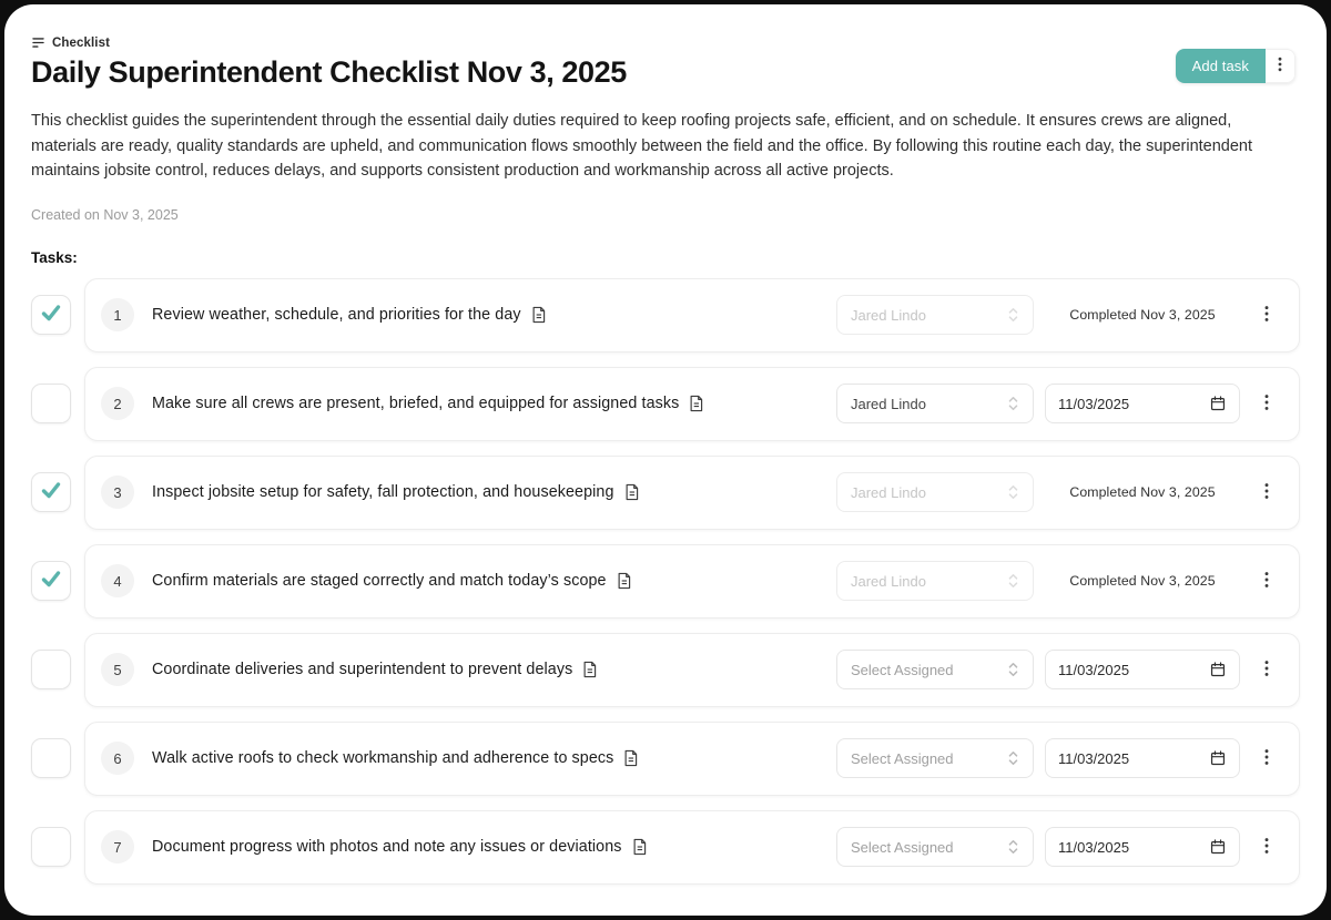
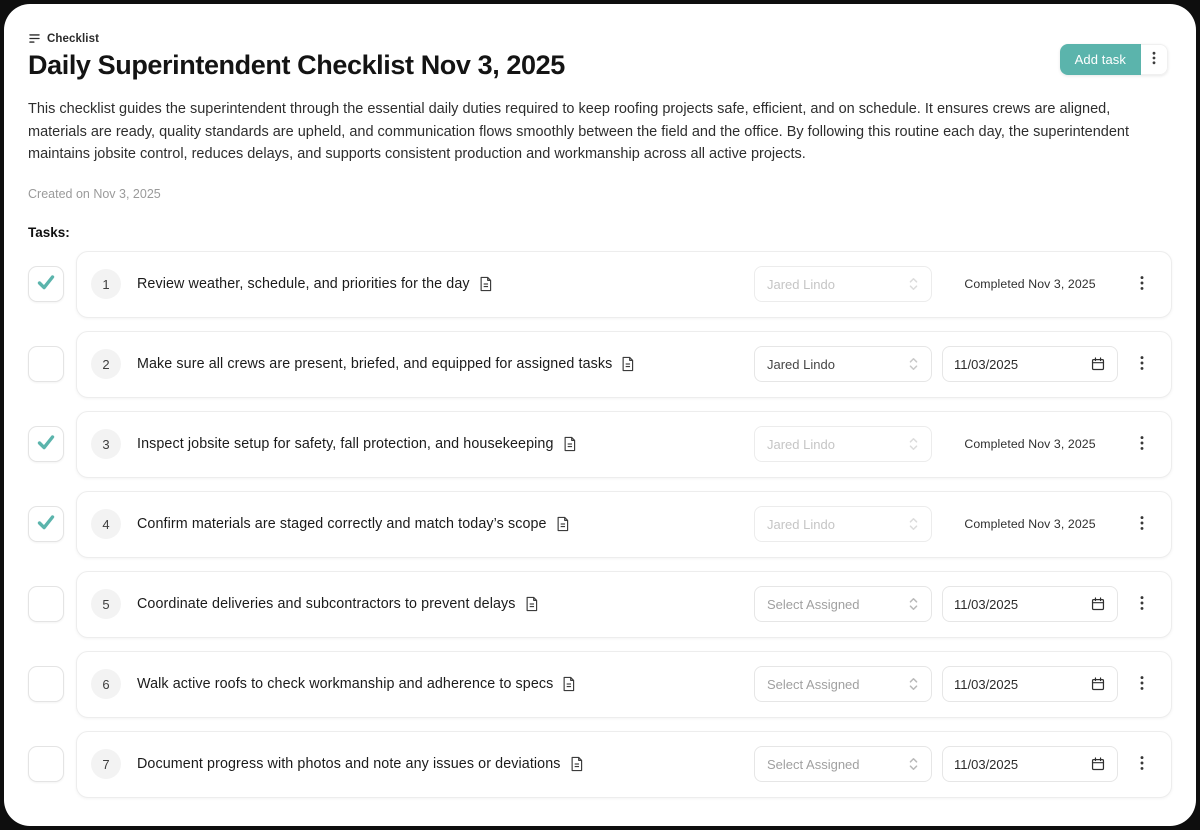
  Checklist
  Daily Superintendent Checklist Nov 3, 2025
  Add task
  This checklist guides the superintendent through the essential daily duties required to keep roofing projects safe, efficient, and on schedule. It ensures crews are aligned, materials are ready, quality standards are upheld, and communication flows smoothly between the field and the office. By following this routine each day, the superintendent maintains jobsite control, reduces delays, and supports consistent production and workmanship across all active projects.
  Created on Nov 3, 2025
  Tasks:
  1
  Review weather, schedule, and priorities for the day
  Jared Lindo
  Completed Nov 3, 2025
  2
  Make sure all crews are present, briefed, and equipped for assigned tasks
  Jared Lindo
  11/03/2025
  3
  Inspect jobsite setup for safety, fall protection, and housekeeping
  Jared Lindo
  Completed Nov 3, 2025
  4
  Confirm materials are staged correctly and match today’s scope
  Jared Lindo
  Completed Nov 3, 2025
  5
- Coordinate deliveries and superintendent to prevent delays
+ Coordinate deliveries and subcontractors to prevent delays
  Select Assigned
  11/03/2025
  6
  Walk active roofs to check workmanship and adherence to specs
  Select Assigned
  11/03/2025
  7
  Document progress with photos and note any issues or deviations
  Select Assigned
  11/03/2025
